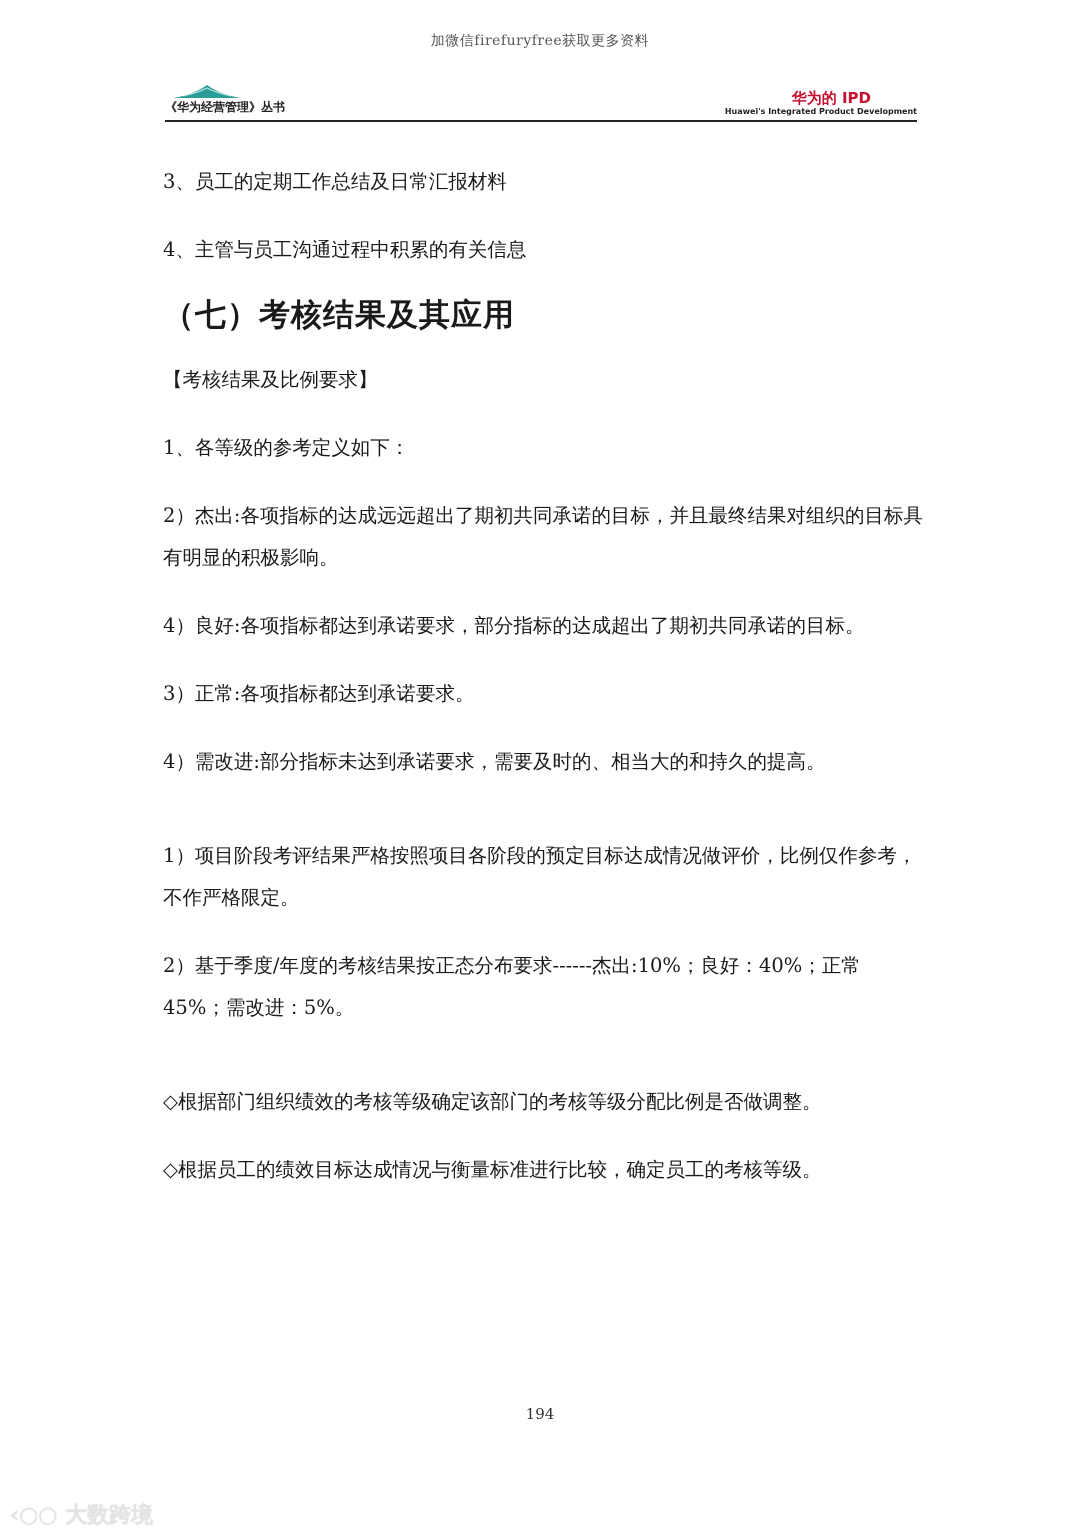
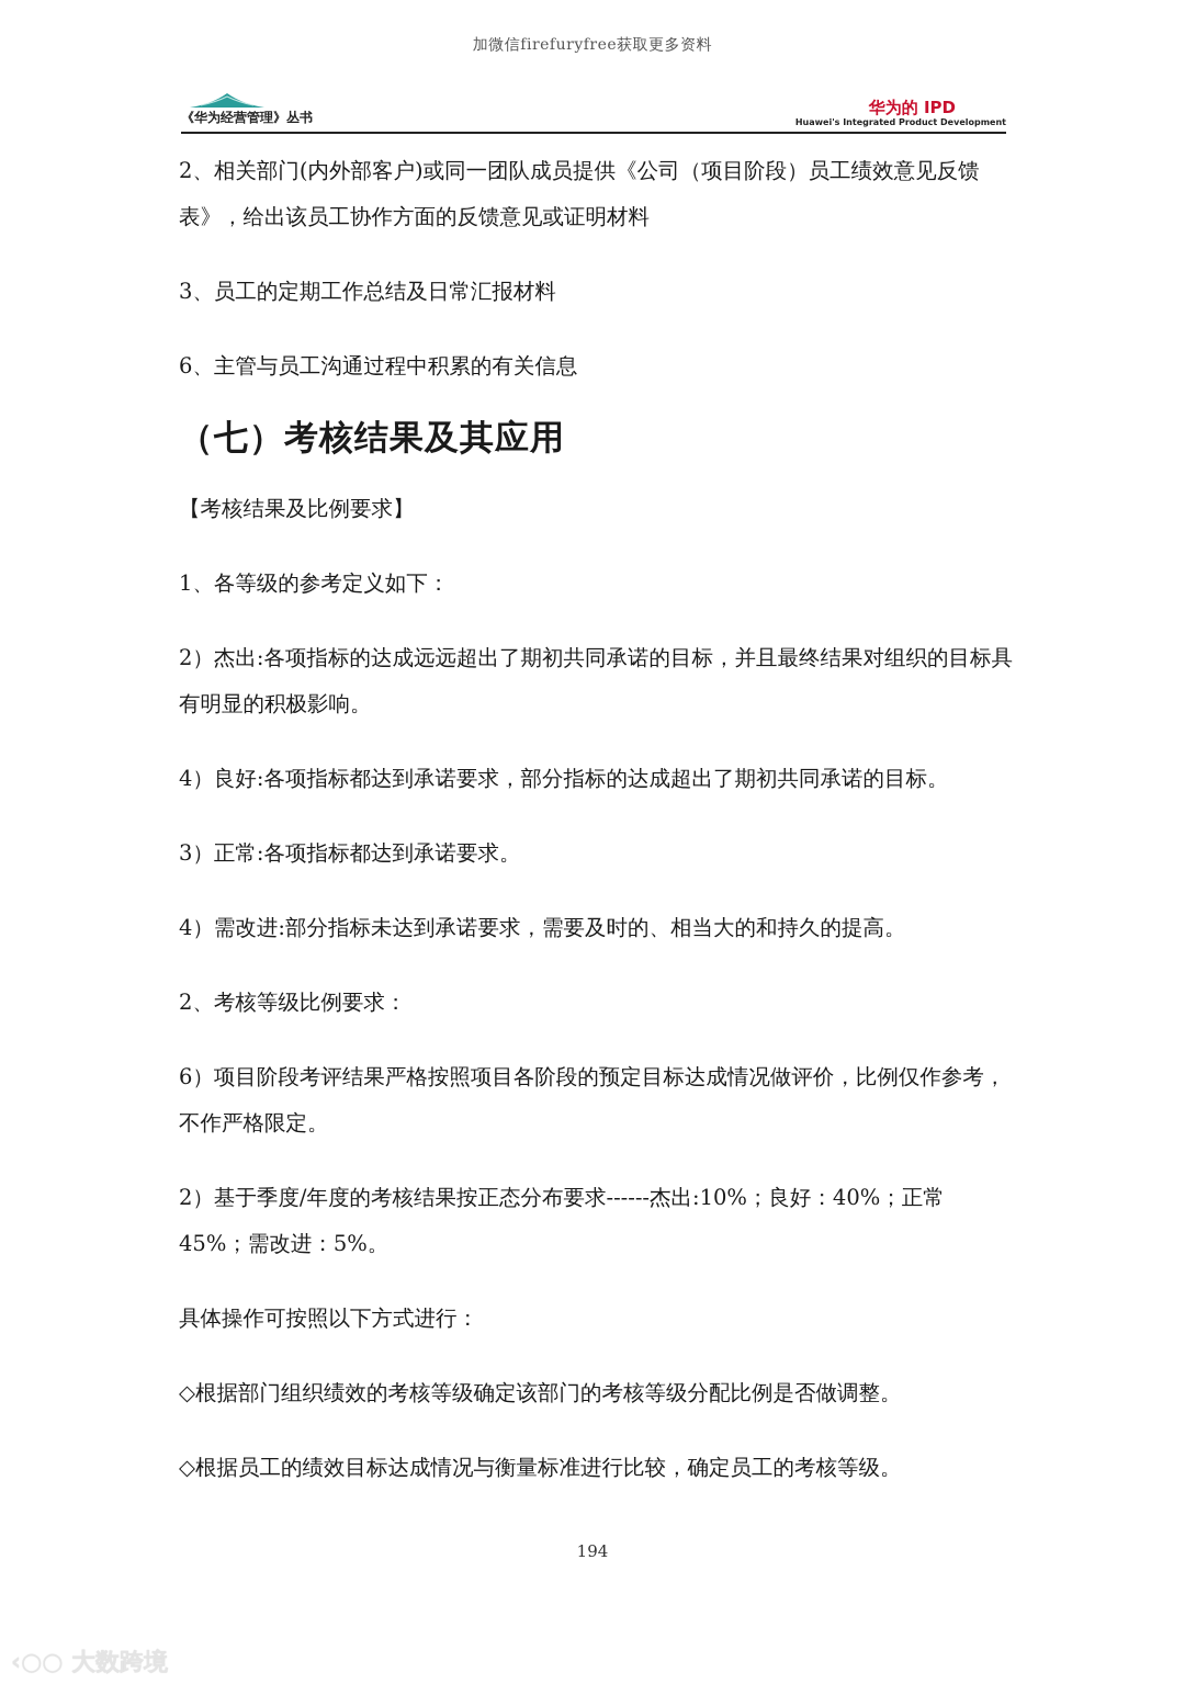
  加微信firefuryfree获取更多资料
  《华为经营管理》丛书
  华为的 IPD
  Huawei's Integrated Product Development
+ 2、相关部门(内外部客户)或同一团队成员提供《公司（项目阶段）员工绩效意见反馈表》，给出该员工协作方面的反馈意见或证明材料
  3、员工的定期工作总结及日常汇报材料
- 4、主管与员工沟通过程中积累的有关信息
+ 6、主管与员工沟通过程中积累的有关信息
  （七）考核结果及其应用
  【考核结果及比例要求】
  1、各等级的参考定义如下：
  2）杰出:各项指标的达成远远超出了期初共同承诺的目标，并且最终结果对组织的目标具有明显的积极影响。
  4）良好:各项指标都达到承诺要求，部分指标的达成超出了期初共同承诺的目标。
  3）正常:各项指标都达到承诺要求。
  4）需改进:部分指标未达到承诺要求，需要及时的、相当大的和持久的提高。
+ 2、考核等级比例要求：
- 1）项目阶段考评结果严格按照项目各阶段的预定目标达成情况做评价，比例仅作参考，不作严格限定。
+ 6）项目阶段考评结果严格按照项目各阶段的预定目标达成情况做评价，比例仅作参考，不作严格限定。
  2）基于季度/年度的考核结果按正态分布要求------杰出:10%；良好：40%；正常45%；需改进：5%。
+ 具体操作可按照以下方式进行：
  ◇根据部门组织绩效的考核等级确定该部门的考核等级分配比例是否做调整。
  ◇根据员工的绩效目标达成情况与衡量标准进行比较，确定员工的考核等级。
  194
  ‹○○ 大数跨境
